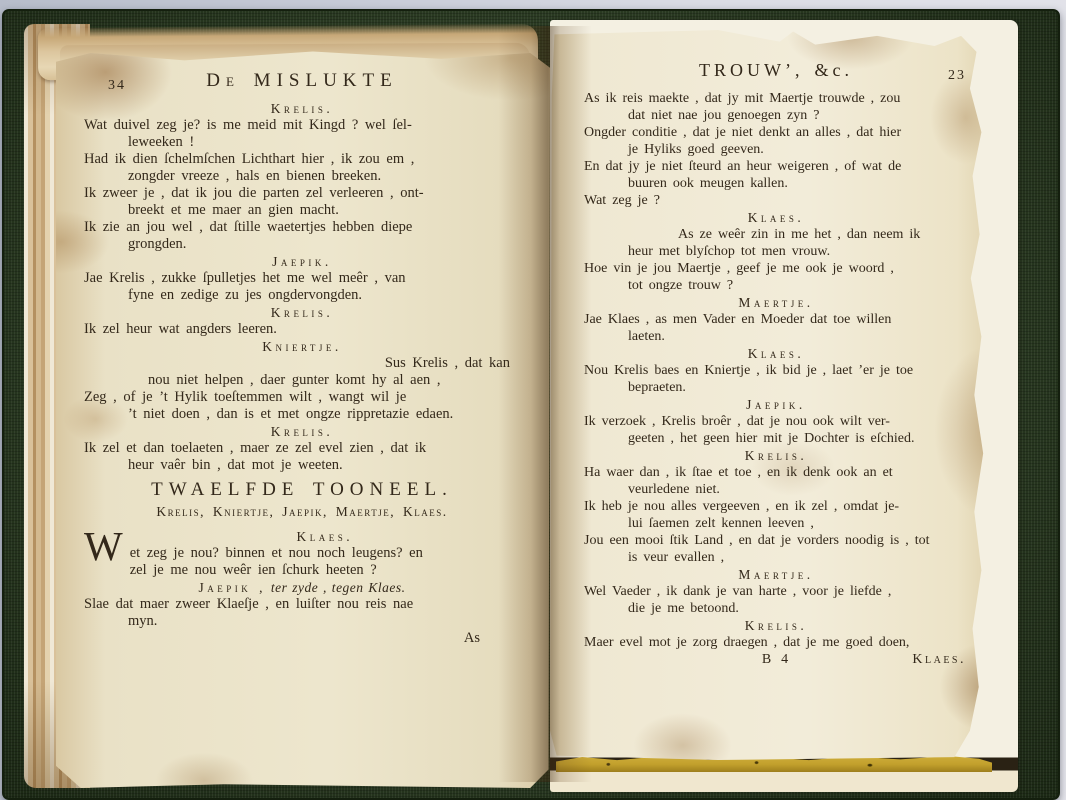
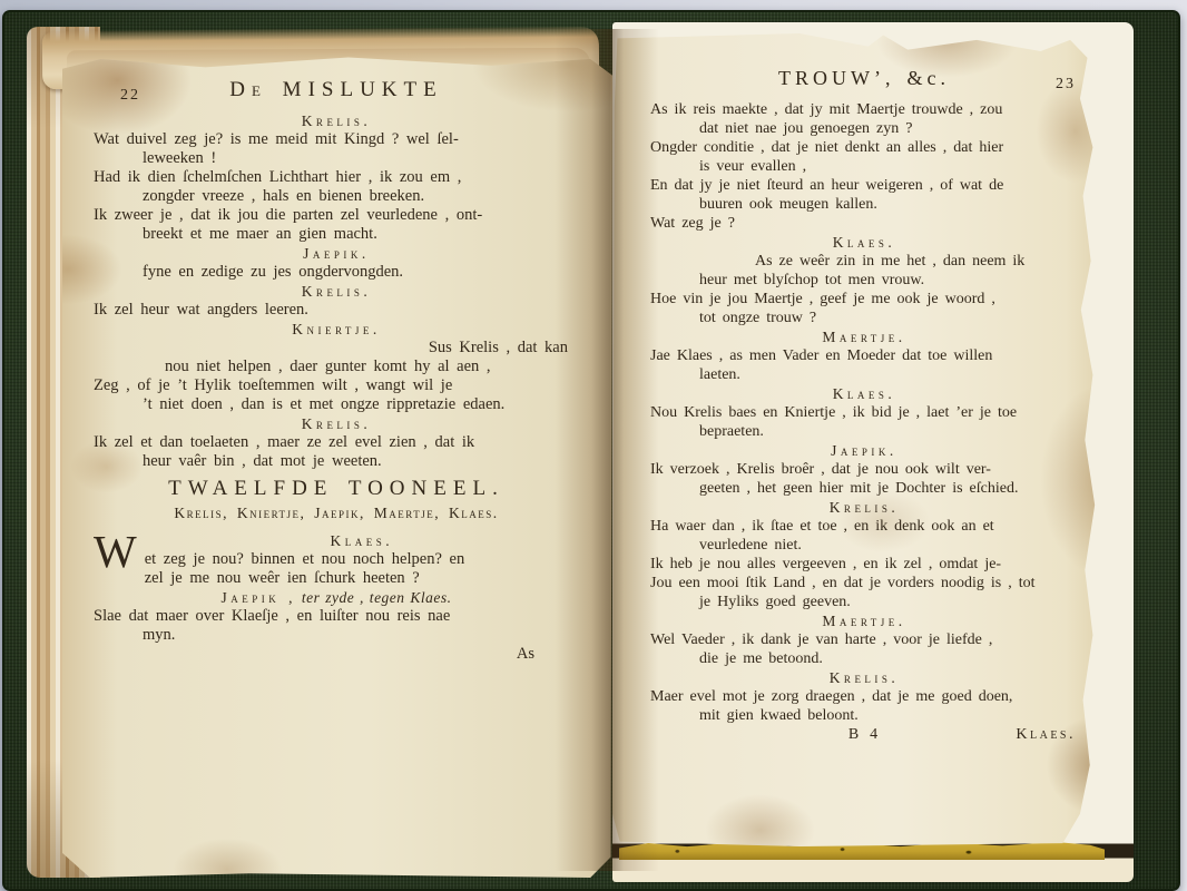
- 34
+ 22
  De MISLUKTE
  Krelis.
  Wat duivel zeg je? is me meid mit Kingd ? wel ſel-
  leweeken !
  Had ik dien ſchelmſchen Lichthart hier , ik zou em ,
  zongder vreeze , hals en bienen breeken.
- Ik zweer je , dat ik jou die parten zel verleeren , ont-
+ Ik zweer je , dat ik jou die parten zel veurledene , ont-
  breekt et me maer an gien macht.
- Ik zie an jou wel , dat ſtille waetertjes hebben diepe
- grongden.
  Jaepik.
- Jae Krelis , zukke ſpulletjes het me wel meêr , van
  fyne en zedige zu jes ongdervongden.
  Krelis.
  Ik zel heur wat angders leeren.
  Kniertje.
  Sus Krelis , dat k
  nou niet helpen , daer gunter komt hy al aen ,
  Zeg , of je ’t Hylik toeſtemmen wilt , wangt wil je
  ’t niet doen , dan is et met ongze rippretazie edaen.
  Krelis.
  Ik zel et dan toelaeten , maer ze zel evel zien , dat ik
  heur vaêr bin , dat mot je weeten.
  TWAELFDE TOONEEL.
  Krelis, Kniertje, Jaepik, Maertje, Klaes.
  W
  Klaes.
- et zeg je nou? binnen et nou noch leugens? en
+ et zeg je nou? binnen et nou noch helpen? en
  zel je me nou weêr ien ſchurk heeten ?
  Jaepik , ter zyde , tegen Klaes.
- Slae dat maer zweer Klaeſje , en luiſter nou reis nae
+ Slae dat maer over Klaeſje , en luiſter nou reis nae
  myn.
  As
  TROUW’, &c.
  23
  s ik reis maekte , dat jy mit Maertje trouwde , zou
  dat niet nae jou genoegen zyn ?
  ngder conditie , dat je niet denkt an alles , dat hier
- je Hyliks goed geeven.
+ is veur evallen ,
  n dat jy je niet ſteurd an heur weigeren , of wat de
  buuren ook meugen kallen.
  at zeg je ?
  Klaes.
  As ze weêr zin in me het , dan neem ik
  heur met blyſchop tot men vrouw.
  oe vin je jou Maertje , geef je me ook je woord ,
  tot ongze trouw ?
  Maertje.
  ae Klaes , as men Vader en Moeder dat toe willen
  laeten.
  Klaes.
  ou Krelis baes en Kniertje , ik bid je , laet ’er je toe
  bepraeten.
  Jaepik.
  k verzoek , Krelis broêr , dat je nou ook wilt ver-
  geeten , het geen hier mit je Dochter is eſchied.
  Krelis.
  a waer dan , ik ſtae et toe , en ik denk ook an et
  veurledene niet.
  k heb je nou alles vergeeven , en ik zel , omdat je-
- lui ſaemen zelt kennen leeven ,
  ou een mooi ſtik Land , en dat je vorders noodig is , tot
- is veur evallen ,
+ je Hyliks goed geeven.
  Maertje.
  el Vaeder , ik dank je van harte , voor je liefde ,
  die je me betoond.
  Krelis.
  aer evel mot je zorg draegen , dat je me goed doen,
+ mit gien kwaed beloont.
  B 4
  Klaes.
